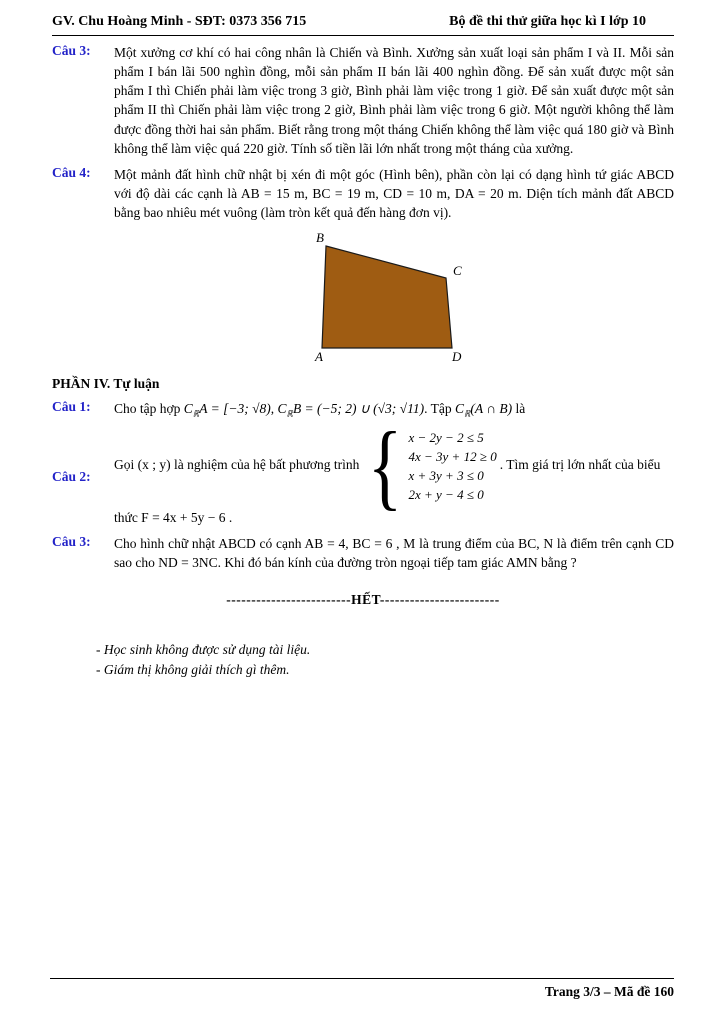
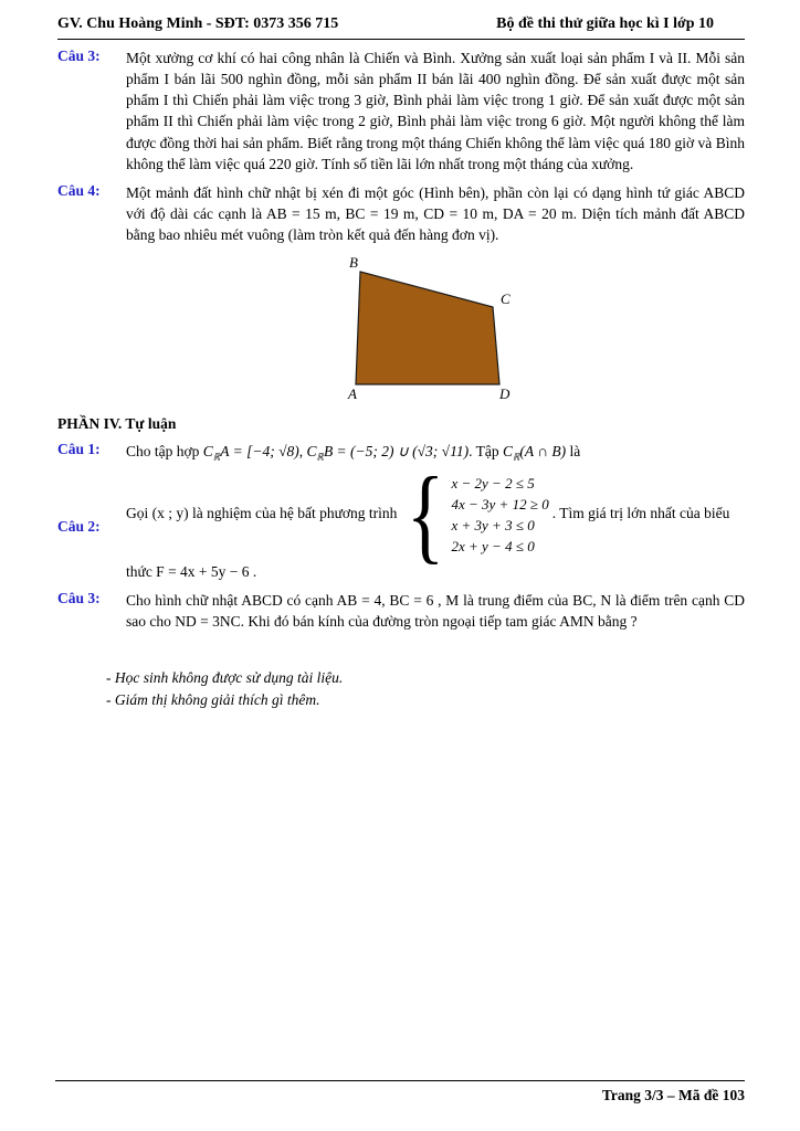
  GV. Chu Hoàng Minh - SĐT: 0373 356 715
  Bộ đề thi thử giữa học kì I lớp 10
  Câu 3:
  Một xưởng cơ khí có hai công nhân là Chiến và Bình. Xưởng sản xuất loại sản phẩm I và II. Mỗi sản phẩm I bán lãi 500 nghìn đồng, mỗi sản phẩm II bán lãi 400 nghìn đồng. Để sản xuất được một sản phẩm I thì Chiến phải làm việc trong 3 giờ, Bình phải làm việc trong 1 giờ. Để sản xuất được một sản phẩm II thì Chiến phải làm việc trong 2 giờ, Bình phải làm việc trong 6 giờ. Một người không thể làm được đồng thời hai sản phẩm. Biết rằng trong một tháng Chiến không thể làm việc quá 180 giờ và Bình không thể làm việc quá 220 giờ. Tính số tiền lãi lớn nhất trong một tháng của xưởng.
  Câu 4:
  Một mảnh đất hình chữ nhật bị xén đi một góc (Hình bên), phần còn lại có dạng hình tứ giác ABCD với độ dài các cạnh là AB = 15 m, BC = 19 m, CD = 10 m, DA = 20 m. Diện tích mảnh đất ABCD bằng bao nhiêu mét vuông (làm tròn kết quả đến hàng đơn vị).
  B
  C
  A
  D
  PHẦN IV. Tự luận
  Câu 1:
- Cho tập hợp CℝA = [−3; √8), CℝB = (−5; 2) ∪ (√3; √11). Tập Cℝ(A ∩ B) là
+ Cho tập hợp CℝA = [−4; √8), CℝB = (−5; 2) ∪ (√3; √11). Tập Cℝ(A ∩ B) là
  Câu 2:
  Gọi (x ; y) là nghiệm của hệ bất phương trình
  {
  x − 2y − 2 ≤ 5
  4x − 3y + 12 ≥ 0
  x + 3y + 3 ≤ 0
  2x + y − 4 ≤ 0
  . Tìm giá trị lớn nhất của biểu
  thức F = 4x + 5y − 6 .
  Câu 3:
  Cho hình chữ nhật ABCD có cạnh AB = 4, BC = 6 , M là trung điểm của BC, N là điểm trên cạnh CD sao cho ND = 3NC. Khi đó bán kính của đường tròn ngoại tiếp tam giác AMN bằng ?
- -------------------------HẾT------------------------
  - Học sinh không được sử dụng tài liệu.
  - Giám thị không giải thích gì thêm.
- Trang 3/3 – Mã đề 160
+ Trang 3/3 – Mã đề 103
